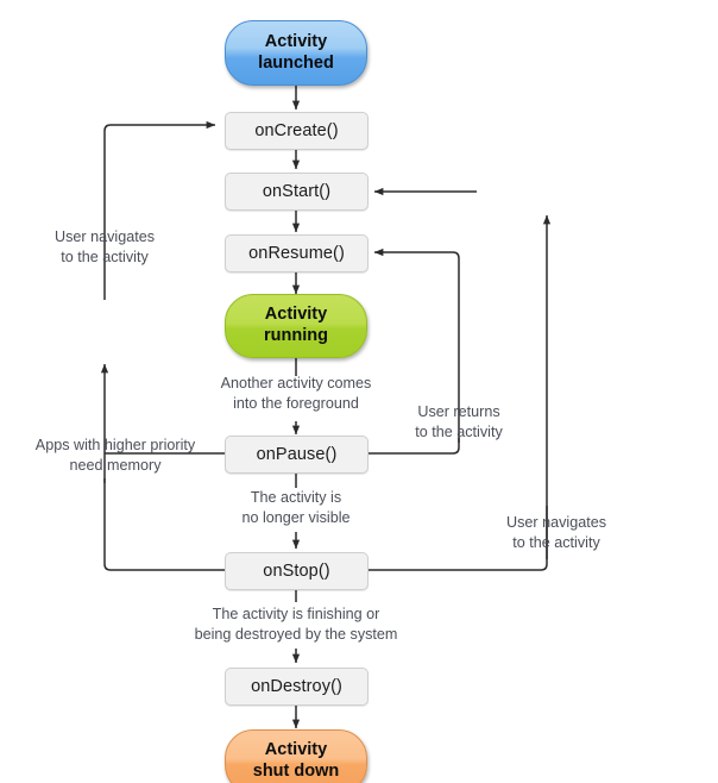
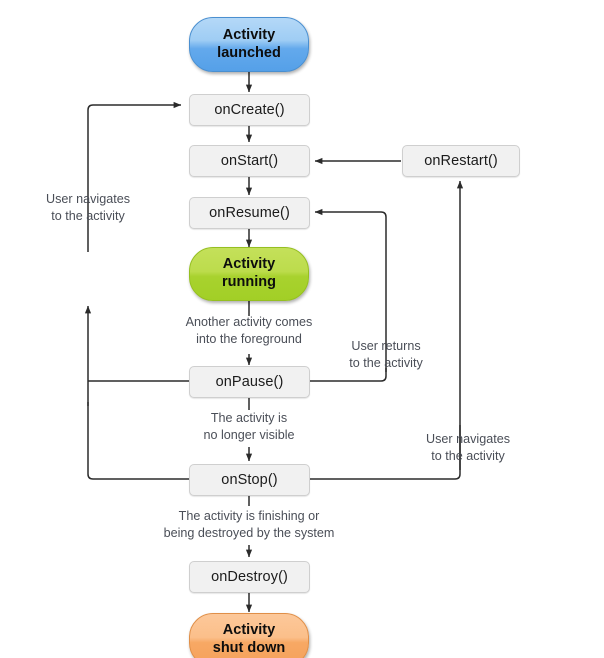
  Activity
  launched
  Activity
  running
  Activity
  shut down
  onCreate()
  onStart()
+ onRestart()
  onResume()
  onPause()
  onStop()
  onDestroy()
  User navigates
  to the activity
  Another activity comes
  into the foreground
  User returns
  to the activity
- Apps with higher priority
- need memory
  The activity is
  no longer visible
  User navigates
  to the activity
  The activity is finishing or
  being destroyed by the system
